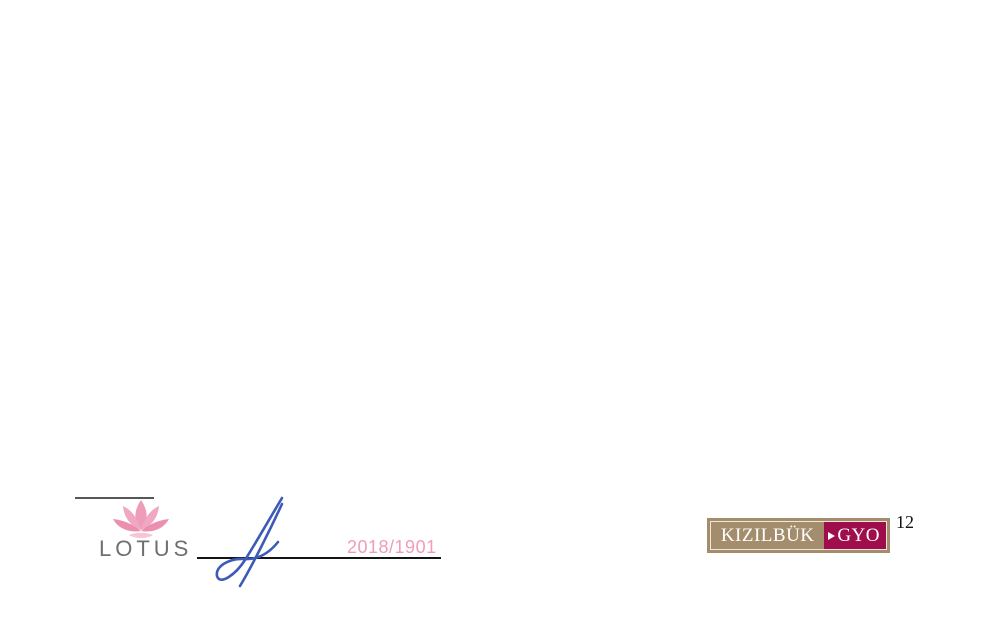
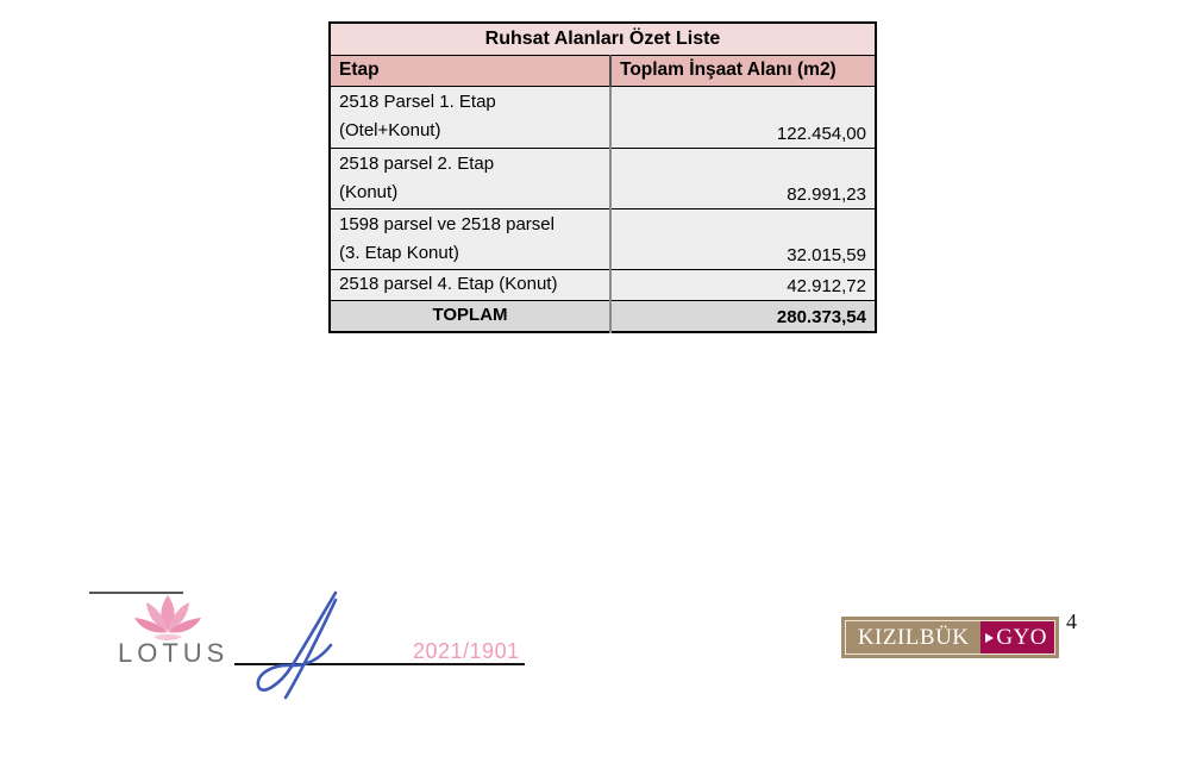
+ Ruhsat Alanları Özet Liste
+ Etap	Toplam İnşaat Alanı (m2)
+ 2518 Parsel 1. Etap (Otel+Konut)	122.454,00
+ 2518 parsel 2. Etap (Konut)	82.991,23
+ 1598 parsel ve 2518 parsel (3. Etap Konut)	32.015,59
+ 2518 parsel 4. Etap (Konut)	42.912,72
+ TOPLAM	280.373,54
  LOTUS
- 2018/1901
+ 2021/1901
  KIZILBÜK
  GYO
- 12
+ 4
